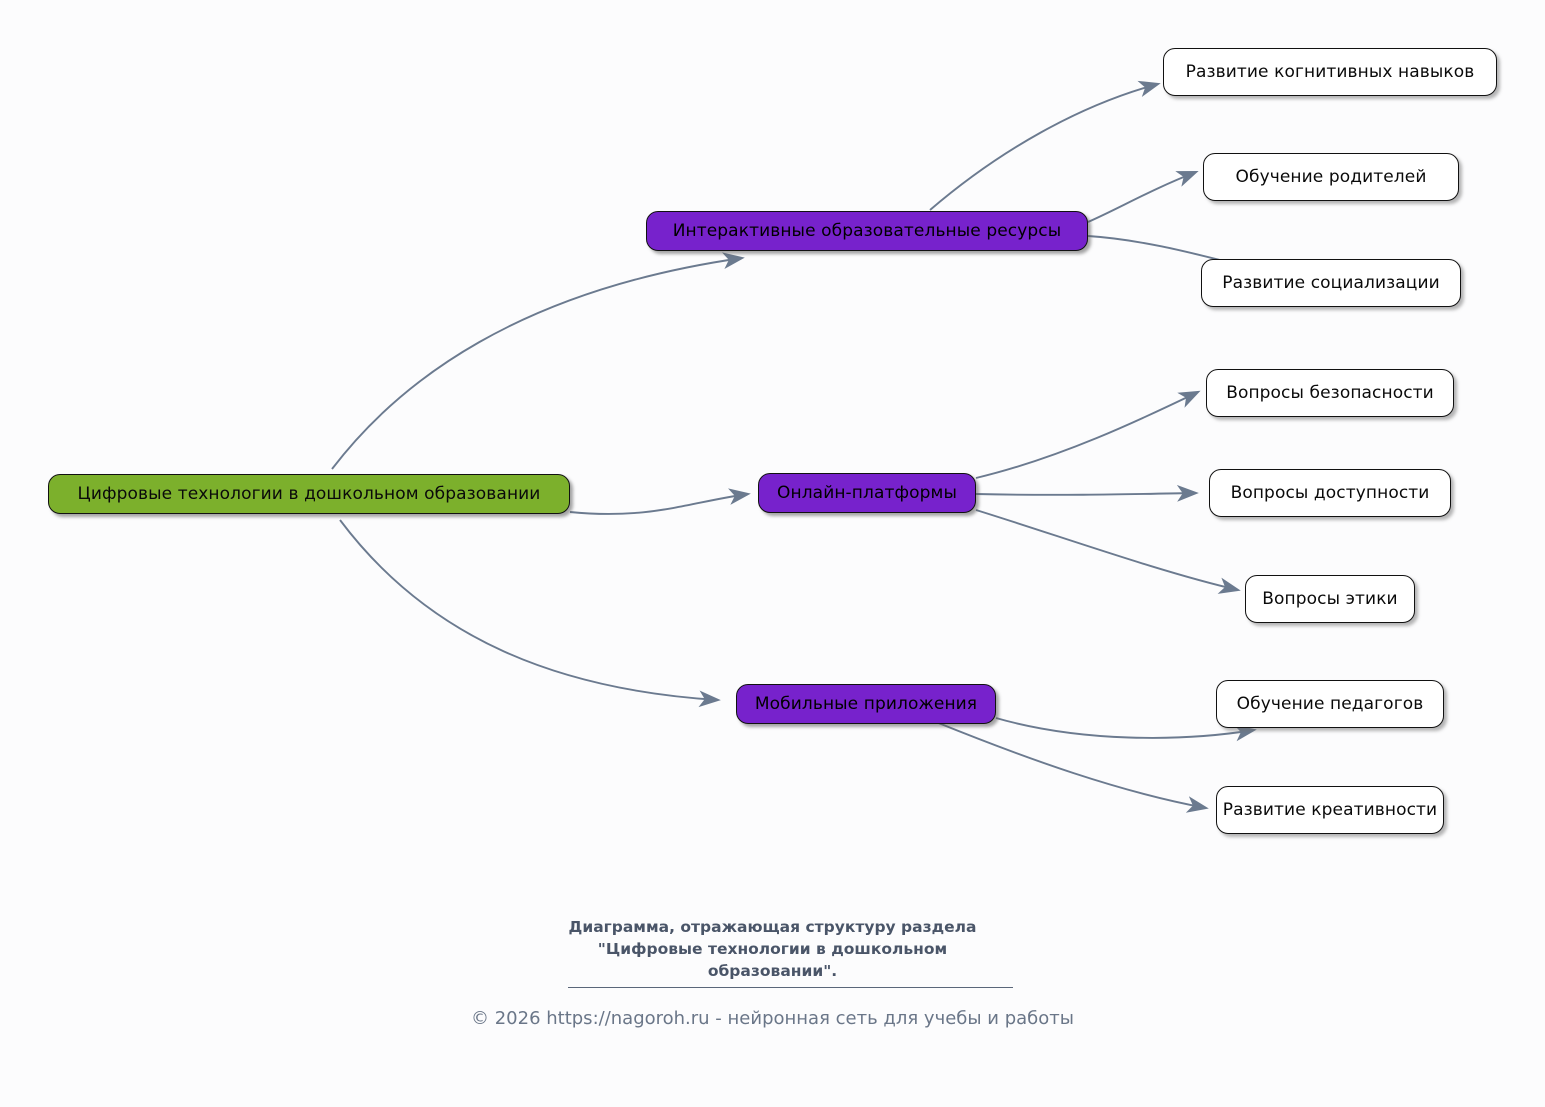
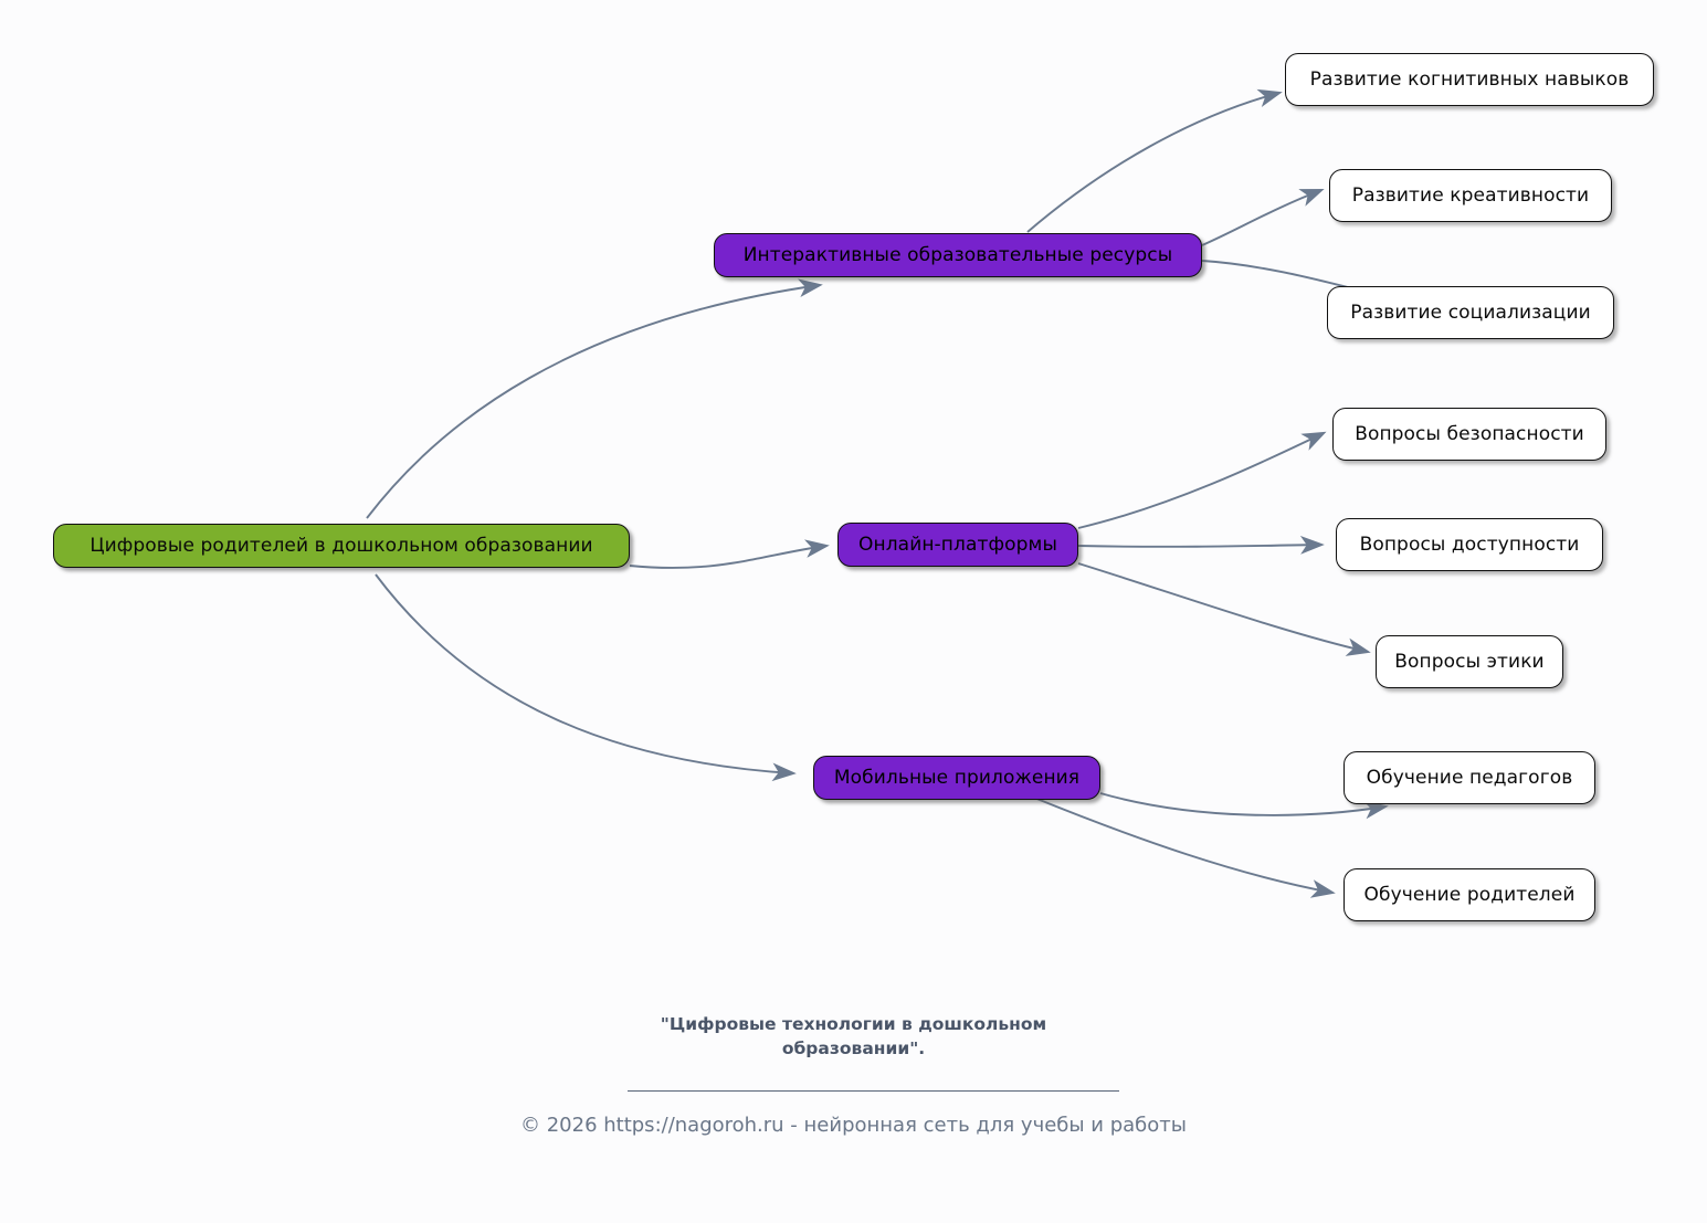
- Цифровые технологии в дошкольном образовании
+ Цифровые родителей в дошкольном образовании
  Интерактивные образовательные ресурсы
  Онлайн-платформы
  Мобильные приложения
  Развитие когнитивных навыков
- Обучение родителей
+ Развитие креативности
  Развитие социализации
  Вопросы безопасности
  Вопросы доступности
  Вопросы этики
  Обучение педагогов
- Развитие креативности
+ Обучение родителей
- Диаграмма, отражающая структуру раздела
  "Цифровые технологии в дошкольном
  образовании".
  © 2026 https://nagoroh.ru - нейронная сеть для учебы и работы
